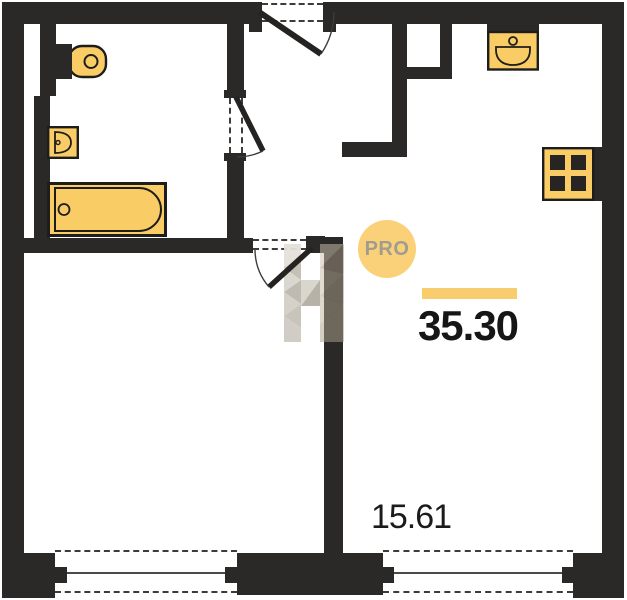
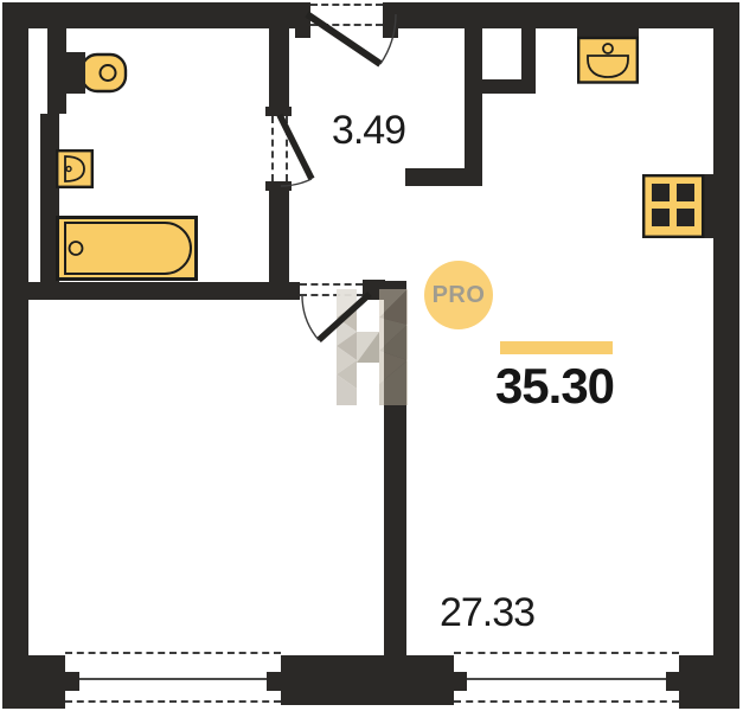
+ 3.49
- 15.61
+ 27.33
  PRO
  35.30
